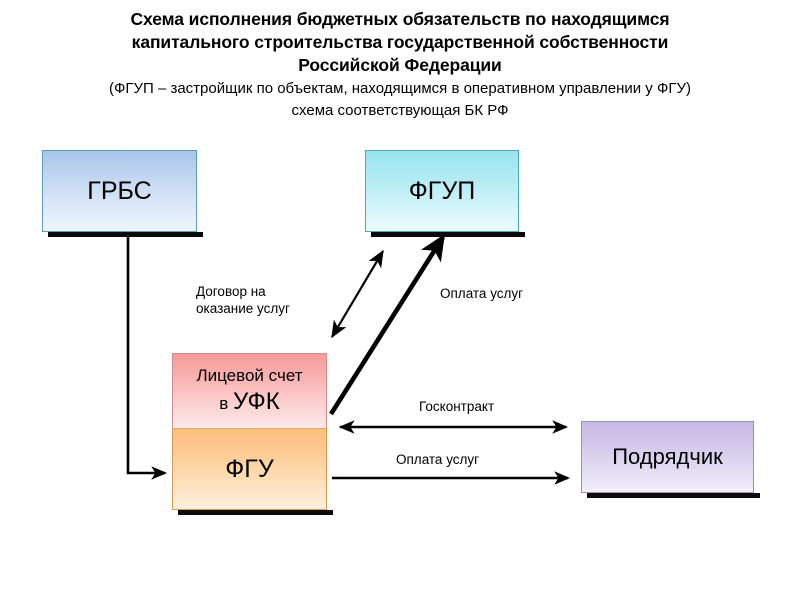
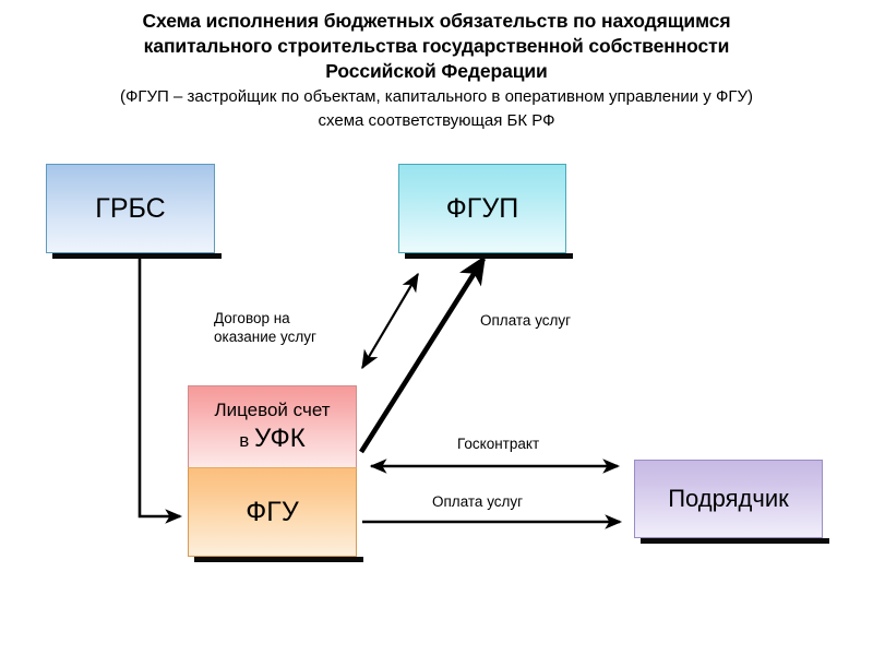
  Схема исполнения бюджетных обязательств по находящимся
  капитального строительства государственной собственности
  Российской Федерации
- (ФГУП – застройщик по объектам, находящимся в оперативном управлении у ФГУ)
+ (ФГУП – застройщик по объектам, капитального в оперативном управлении у ФГУ)
  схема соответствующая БК РФ
  ГРБС
  ФГУП
  Лицевой счет
  в УФК
  ФГУ
  Подрядчик
  Договор на
  оказание услуг
  Оплата услуг
  Госконтракт
  Оплата услуг
